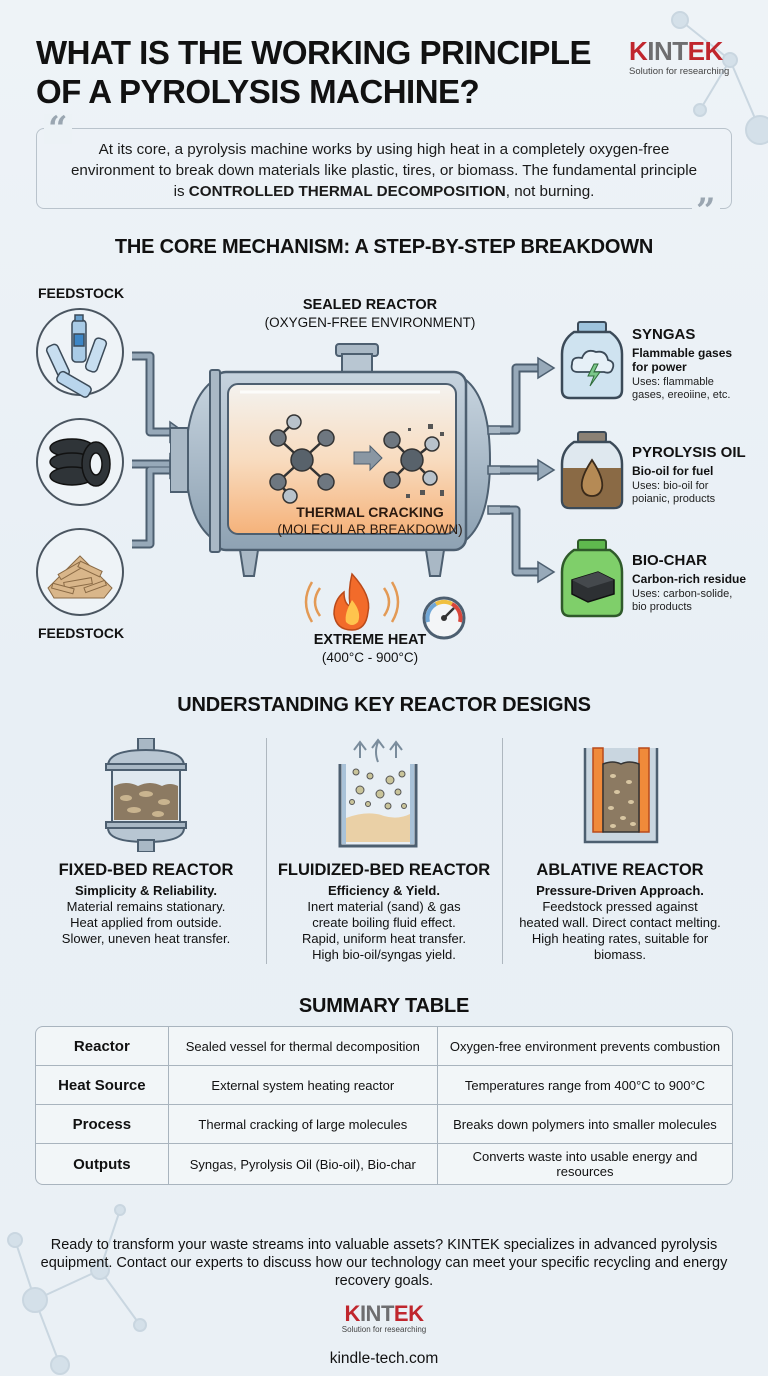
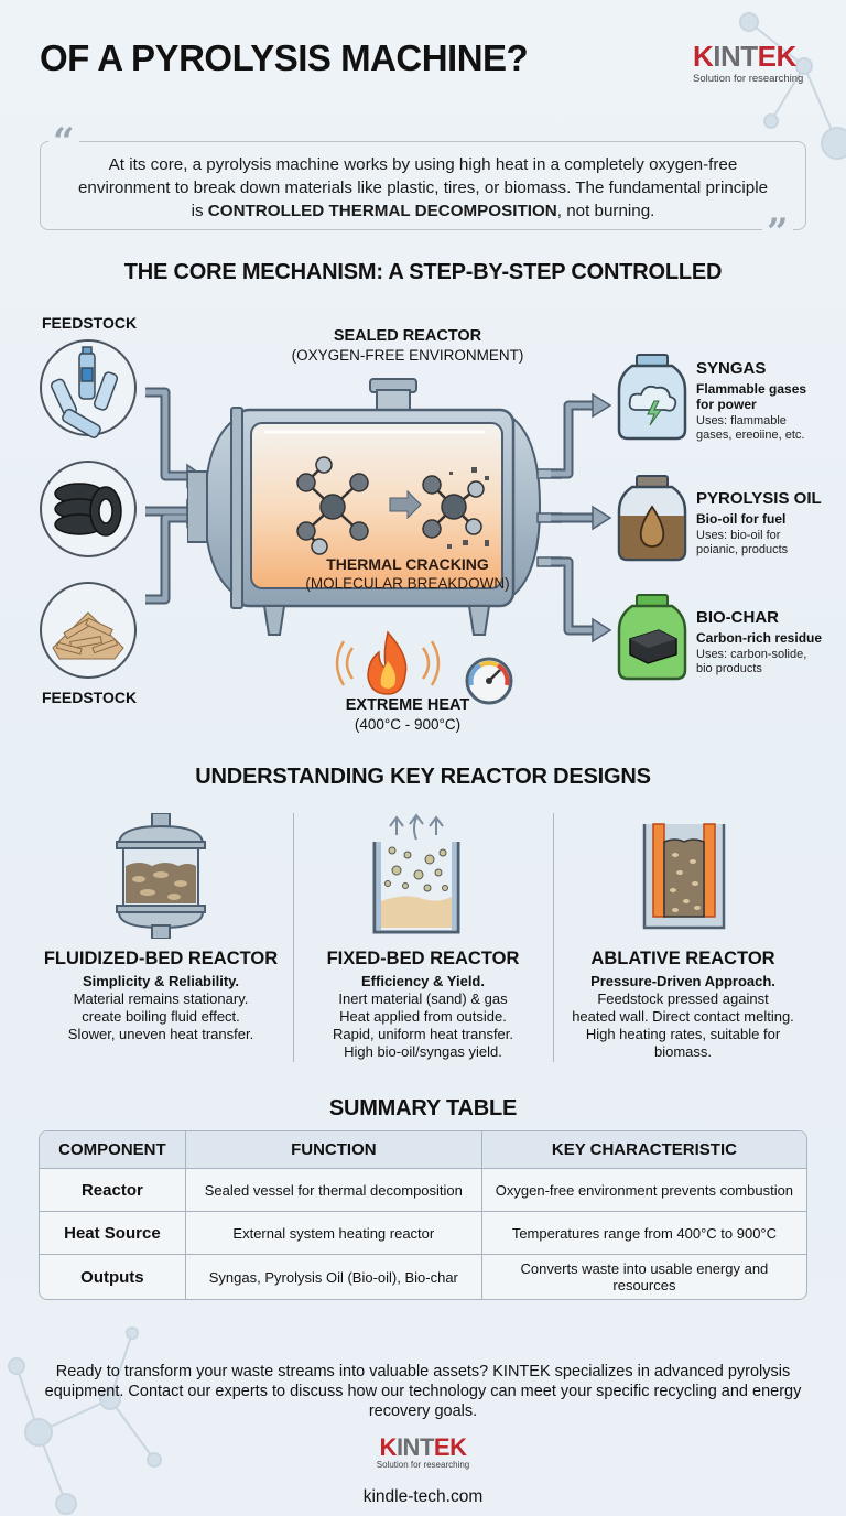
- WHAT IS THE WORKING PRINCIPLE
  OF A PYROLYSIS MACHINE?
  KINTEK
  Solution for researching
  At its core, a pyrolysis machine works by using high heat in a completely oxygen-free environment to break down materials like plastic, tires, or biomass. The fundamental principle is CONTROLLED THERMAL DECOMPOSITION, not burning.
  “
  ”
- THE CORE MECHANISM: A STEP-BY-STEP BREAKDOWN
+ THE CORE MECHANISM: A STEP-BY-STEP CONTROLLED
  FEEDSTOCK
  FEEDSTOCK
  SEALED REACTOR
  (OXYGEN-FREE ENVIRONMENT)
  THERMAL CRACKING
  (MOLECULAR BREAKDOWN)
  EXTREME HEAT
  (400°C - 900°C)
  SYNGAS
  Flammable gases
  for power
  Uses: flammable
  gases, ereoiine, etc.
  PYROLYSIS OIL
  Bio-oil for fuel
  Uses: bio-oil for
  poianic, products
  BIO-CHAR
  Carbon-rich residue
  Uses: carbon-solide,
  bio products
  UNDERSTANDING KEY REACTOR DESIGNS
- FIXED-BED REACTOR
+ FLUIDIZED-BED REACTOR
  Simplicity & Reliability.
  Material remains stationary.
- Heat applied from outside.
+ create boiling fluid effect.
  Slower, uneven heat transfer.
- FLUIDIZED-BED REACTOR
+ FIXED-BED REACTOR
  Efficiency & Yield.
  Inert material (sand) & gas
- create boiling fluid effect.
+ Heat applied from outside.
  Rapid, uniform heat transfer.
  High bio-oil/syngas yield.
  ABLATIVE REACTOR
  Pressure-Driven Approach.
  Feedstock pressed against
  heated wall. Direct contact melting.
  High heating rates, suitable for
  biomass.
  SUMMARY TABLE
+ COMPONENT	FUNCTION	KEY CHARACTERISTIC
  Reactor	Sealed vessel for thermal decomposition	Oxygen-free environment prevents combustion
  Heat Source	External system heating reactor	Temperatures range from 400°C to 900°C
- Process	Thermal cracking of large molecules	Breaks down polymers into smaller molecules
  Outputs	Syngas, Pyrolysis Oil (Bio-oil), Bio-char	Converts waste into usable energy and resources
  Ready to transform your waste streams into valuable assets? KINTEK specializes in advanced pyrolysis equipment. Contact our experts to discuss how our technology can meet your specific recycling and energy recovery goals.
  KINTEK
  Solution for researching
  kindle-tech.com
